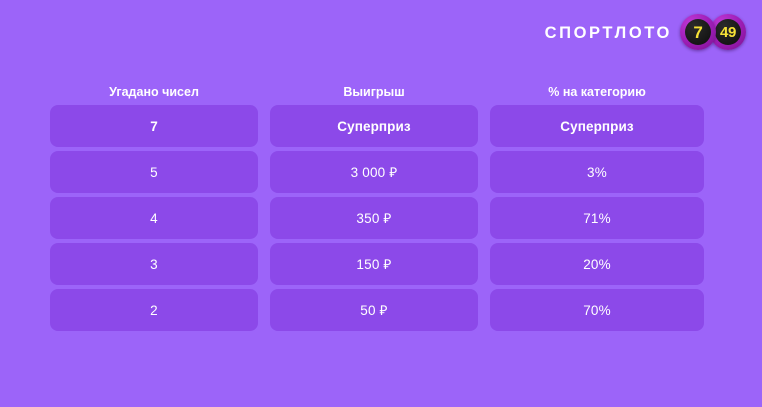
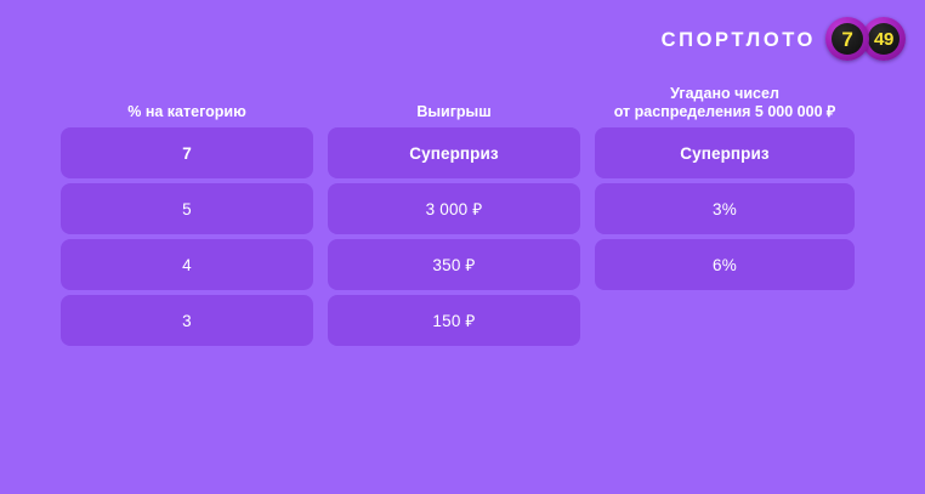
  СПОРТЛОТО
  7
  49
- Угадано чисел
+ % на категорию
  Выигрыш
- % на категорию
+ Угадано чисел
+ от распределения 5 000 000 ₽
  7
  Суперприз
  Суперприз
  5
  3 000 ₽
  3%
  4
  350 ₽
- 71%
+ 6%
  3
  150 ₽
- 20%
- 2
- 50 ₽
- 70%
